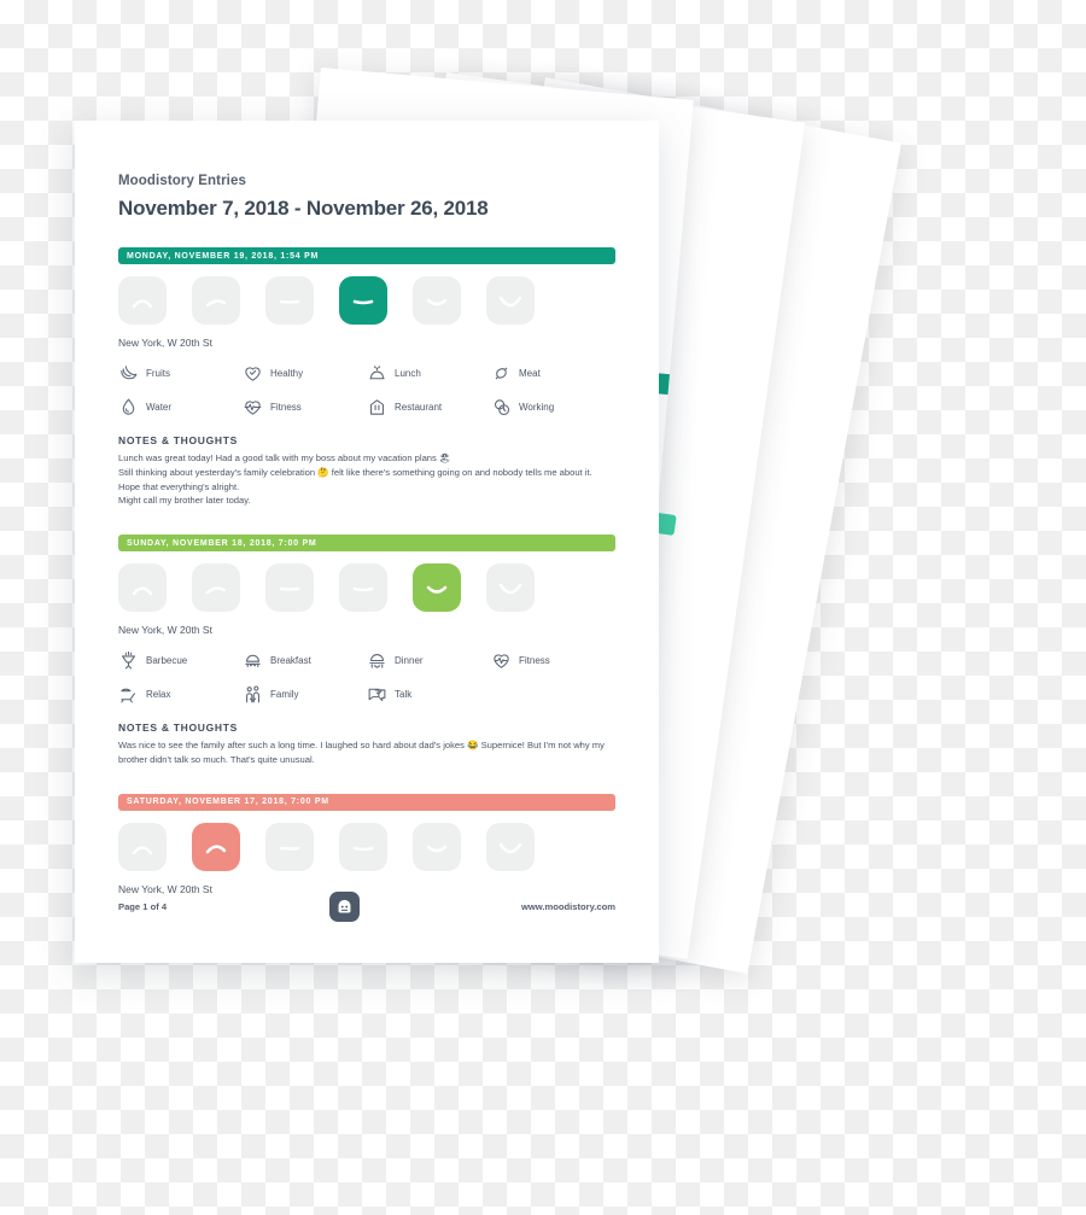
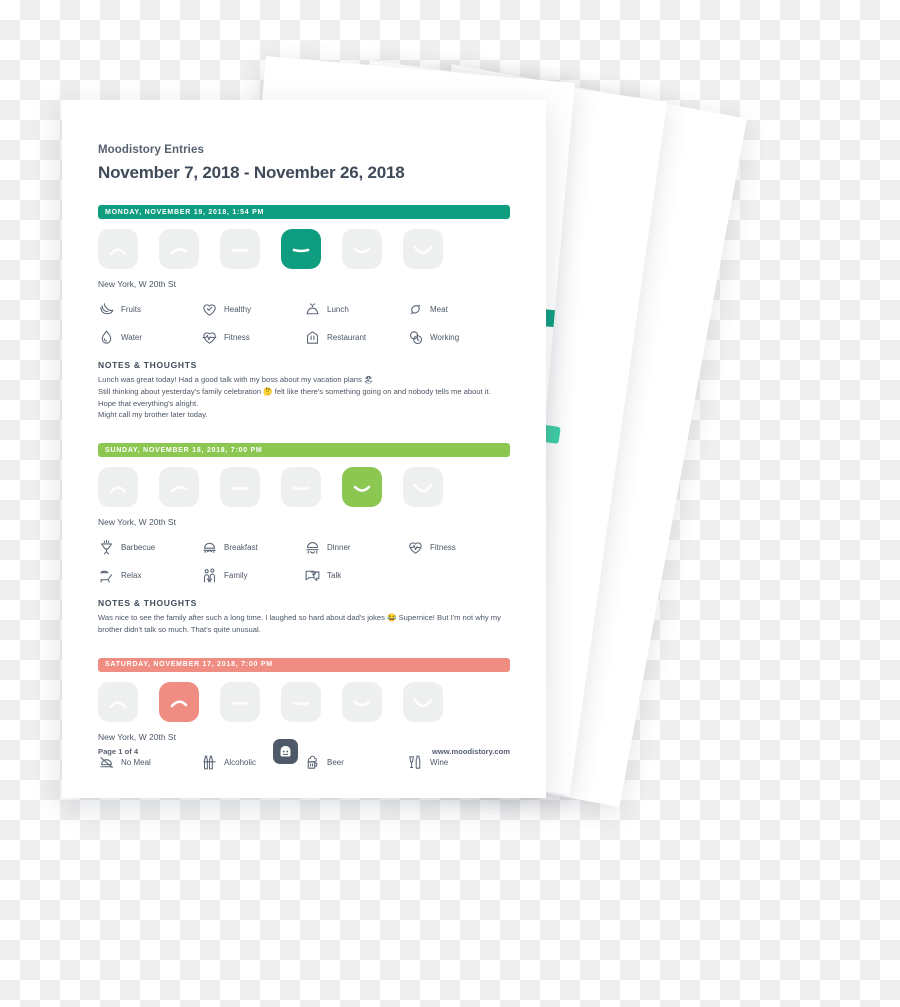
  Moodistory Entries
  November 7, 2018 - November 26, 2018
  New York, W 20th St
  Fruits
  Healthy
  Lunch
  Meat
  Water
  Fitness
  Restaurant
  Working
  NOTES & THOUGHTS
  Lunch was great today! Had a good talk with my boss about my vacation plans 🏖
  Still thinking about yesterday's family celebration 🤔 felt like there's something going on and nobody tells me about it.
  Hope that everything's alright.
  Might call my brother later today.
  New York, W 20th St
  Barbecue
  Breakfast
  Dinner
  Fitness
  Relax
  Family
  Talk
  NOTES & THOUGHTS
  Was nice to see the family after such a long time. I laughed so hard about dad's jokes 😂 Supernice! But I'm not why my brother didn't talk so much. That's quite unusual.
  New York, W 20th St
+ No Meal
+ Alcoholic
+ Beer
+ Wine
  Page 1 of 4
  www.moodistory.com
